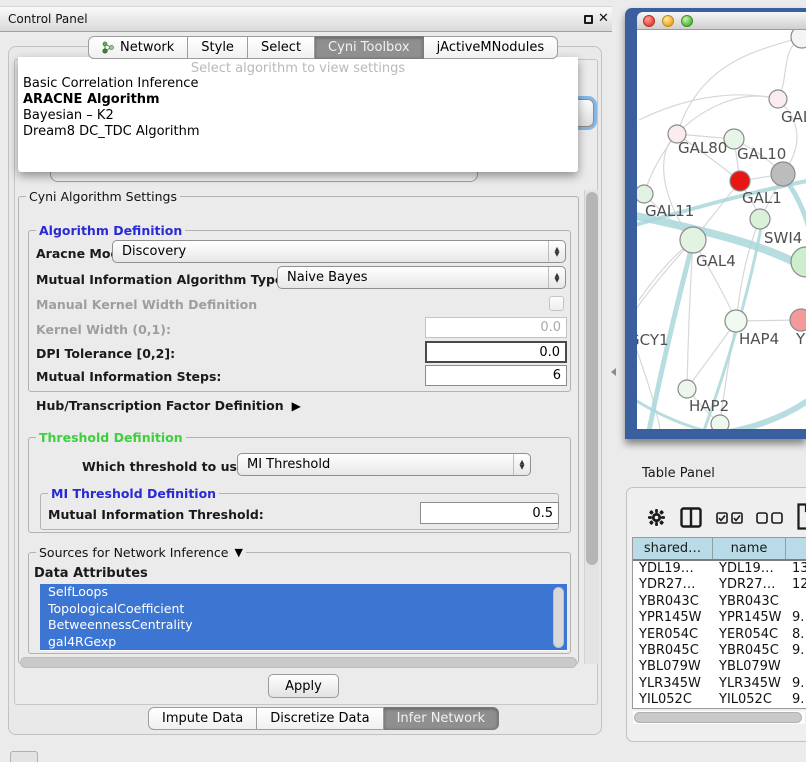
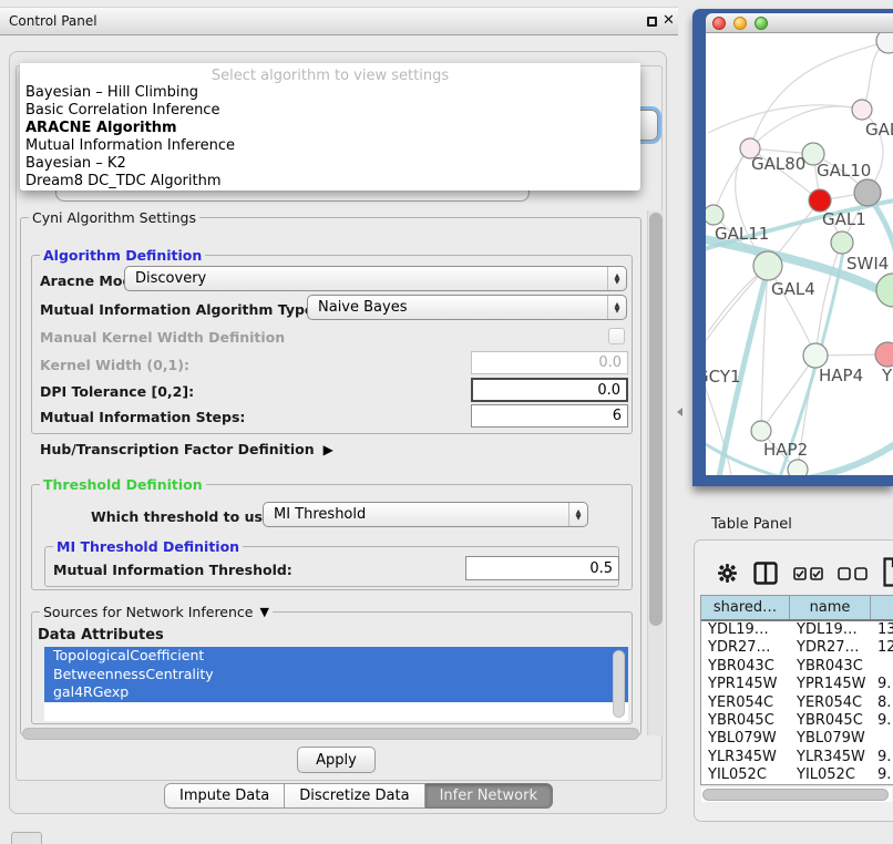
  Control Panel
  ✕
- Network
- Style
- Select
- Cyni Toolbox
- jActiveMNodules
  Select algorithm to view settings
+ Bayesian – Hill Climbing
  Basic Correlation Inference
  ARACNE Algorithm
+ Mutual Information Inference
  Bayesian – K2
  Dream8 DC_TDC Algorithm
  Cyni Algorithm Settings
  Algorithm Definition
  Aracne Mo
  Discovery
  ▲
  ▼
  Mutual Information Algorithm Typ
  Naive Bayes
  ▲
  ▼
  Manual Kernel Width Definition
  Kernel Width (0,1):
  0.0
  DPI Tolerance [0,2]:
  0.0
  Mutual Information Steps:
  6
  Hub/Transcription Factor Definition
  ▶
  Threshold Definition
  Which threshold to us
  MI Threshold
  ▲
  ▼
  MI Threshold Definition
  Mutual Information Threshold:
  0.5
  Sources for Network Inference
  ▼
  Data Attributes
- SelfLoops
  TopologicalCoefficient
  BetweennessCentrality
  gal4RGexp
  Apply
  Impute Data
  Discretize Data
  Infer Network
  GAL80
  GAL10
  GAL1
  GAL11
  SWI4
  GAL4
  CY1
  HAP4
  Y
  HAP2
  Table Panel
  shared…
  name
  YDL19…
  YDL19…
  13
  YDR27…
  YDR27…
  12
  YBR043C
  YBR043C
  YPR145W
  YPR145W
  9.
  YER054C
  YER054C
  8.
  YBR045C
  YBR045C
  9.
  YBL079W
  YBL079W
  YLR345W
  YLR345W
  9.
  YIL052C
  YIL052C
  9.
